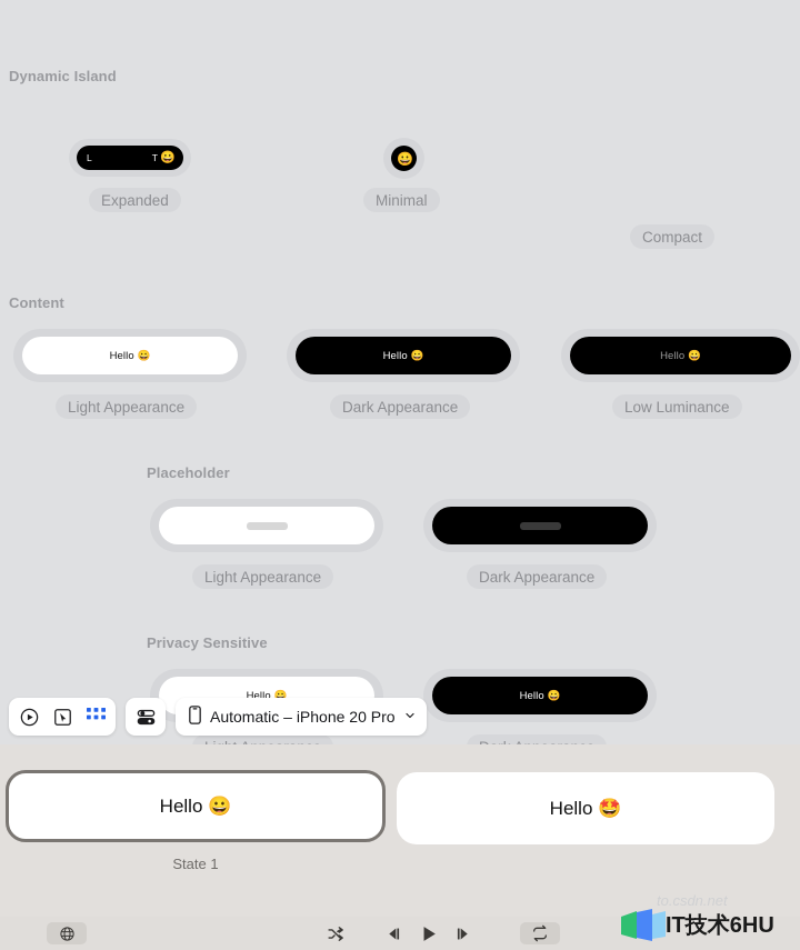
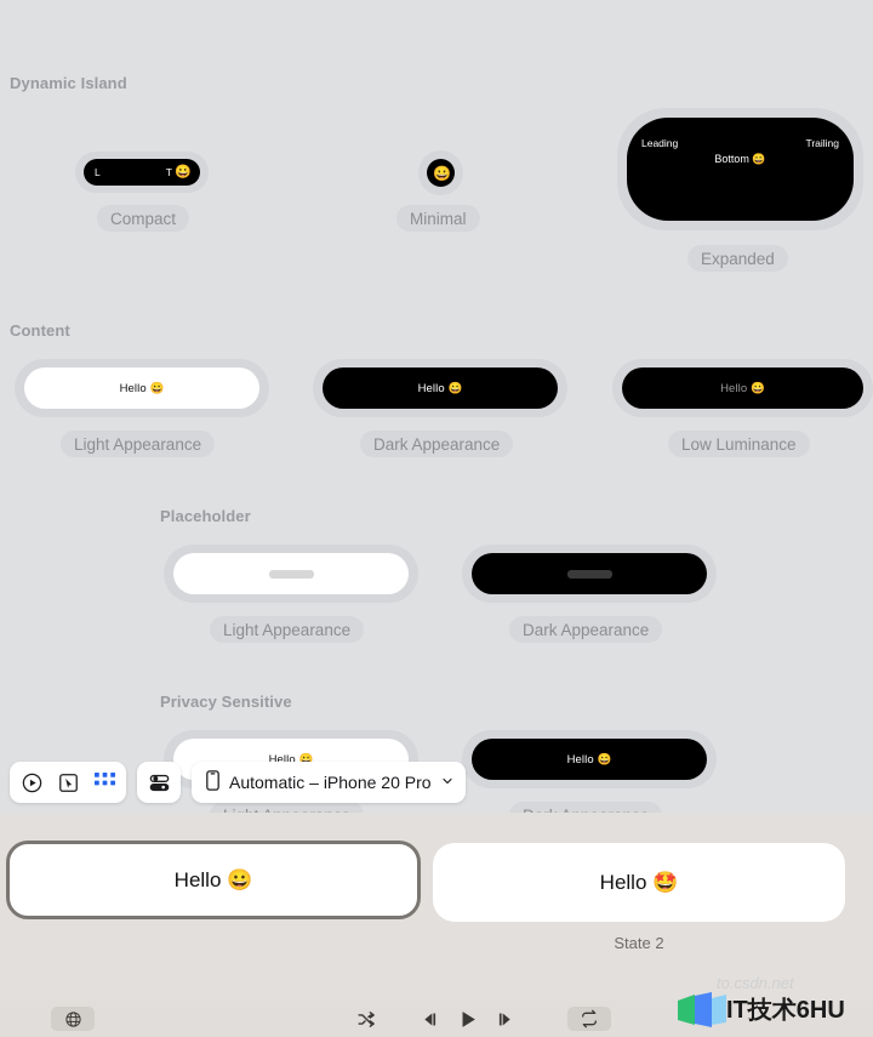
  Dynamic Island
  L
  T
  😀
- Expanded
+ Compact
  😀
  Minimal
+ Leading
+ Trailing
+ Bottom 😀
- Compact
+ Expanded
  Content
  Hello 😀
  Light Appearance
  Hello 😀
  Dark Appearance
  Hello 😀
  Low Luminance
  Placeholder
  Light Appearance
  Dark Appearance
  Privacy Sensitive
  Hello 😀
  Hello 😀
  Automatic – iPhone 20 Pro
  Hello 😀
- State 1
  Hello 🤩
+ State 2
  IT技术6HU
